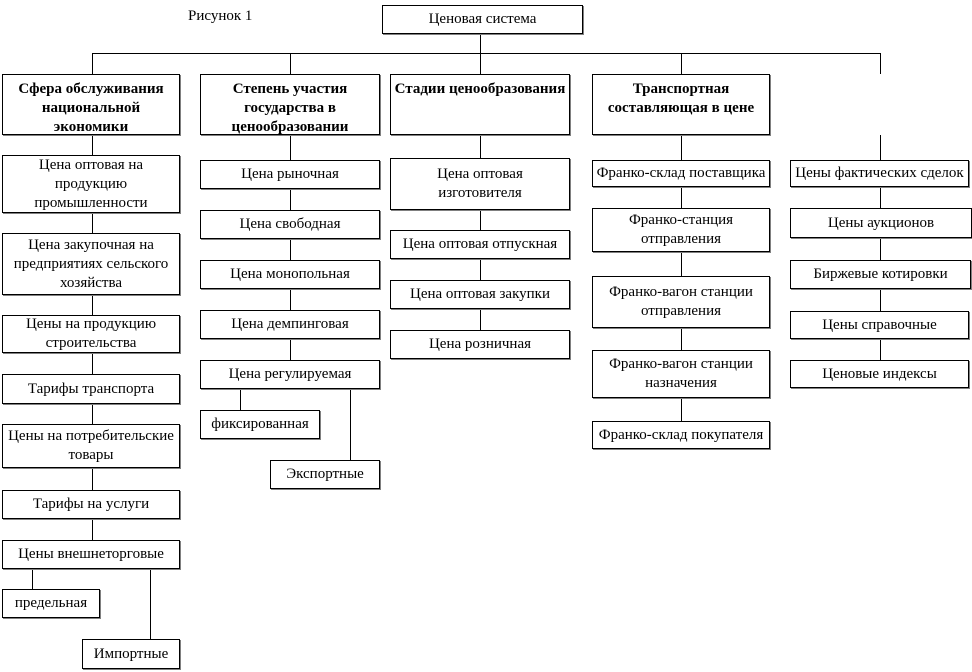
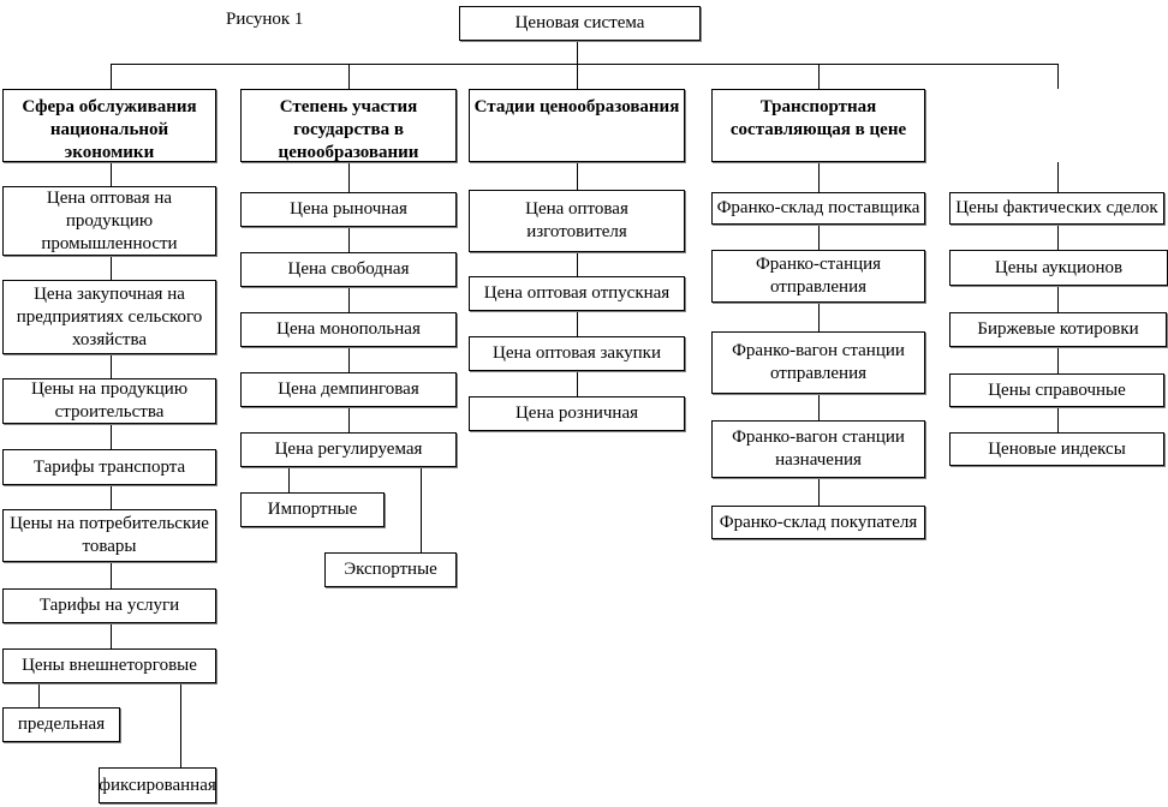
  Рисунок 1
  Ценовая система
  Сфера обслуживания национальной экономики
  Степень участия государства в ценообразовании
  Стадии ценообразования
  Транспортная составляющая в цене
  Цена оптовая на продукцию промышленности
  Цена закупочная на предприятиях сельского хозяйства
  Цены на продукцию строительства
  Тарифы транспорта
  Цены на потребительские товары
  Тарифы на услуги
  Цены внешнеторговые
  предельная
- Импортные
+ фиксированная
  Цена рыночная
  Цена свободная
  Цена монопольная
  Цена демпинговая
  Цена регулируемая
- фиксированная
+ Импортные
  Экспортные
  Цена оптовая изготовителя
  Цена оптовая отпускная
  Цена оптовая закупки
  Цена розничная
  Франко-склад поставщика
  Франко-станция отправления
  Франко-вагон станции отправления
  Франко-вагон станции назначения
  Франко-склад покупателя
  Цены фактических сделок
  Цены аукционов
  Биржевые котировки
  Цены справочные
  Ценовые индексы
